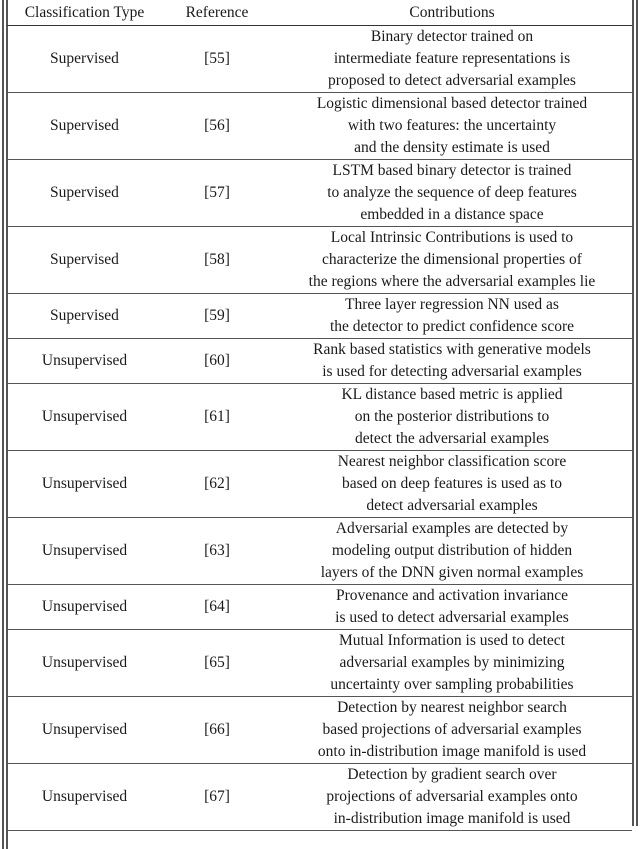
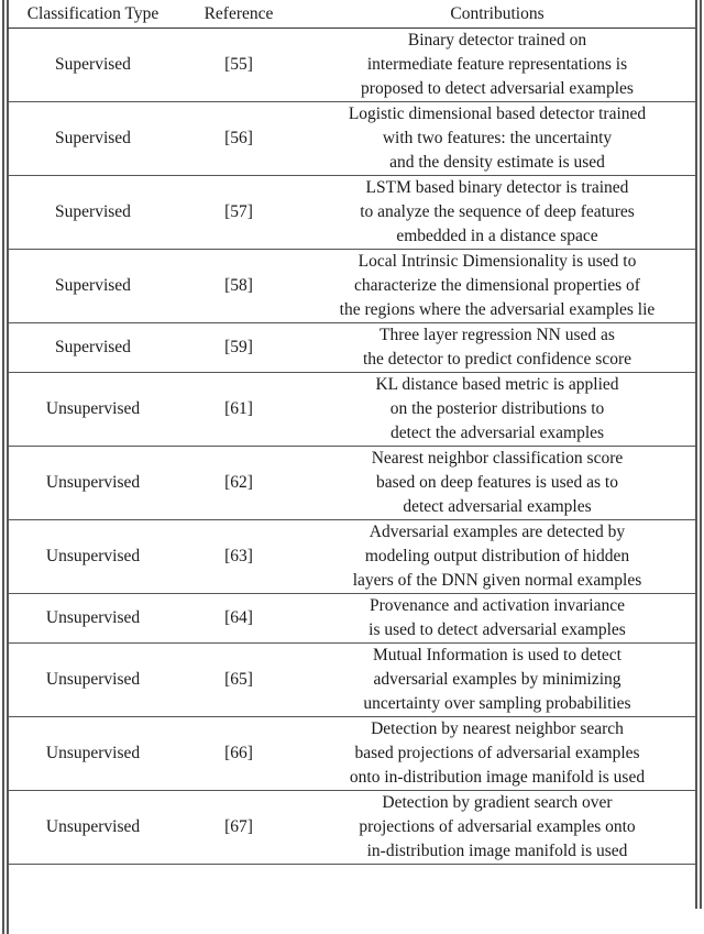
  Classification Type	Reference	Contributions
  Supervised	[55]	Binary detector trained on intermediate feature representations is proposed to detect adversarial examples
  Supervised	[56]	Logistic dimensional based detector trained with two features: the uncertainty and the density estimate is used
  Supervised	[57]	LSTM based binary detector is trained to analyze the sequence of deep features embedded in a distance space
- Supervised	[58]	Local Intrinsic Contributions is used to characterize the dimensional properties of the regions where the adversarial examples lie
+ Supervised	[58]	Local Intrinsic Dimensionality is used to characterize the dimensional properties of the regions where the adversarial examples lie
  Supervised	[59]	Three layer regression NN used as the detector to predict confidence score
- Unsupervised	[60]	Rank based statistics with generative models is used for detecting adversarial examples
  Unsupervised	[61]	KL distance based metric is applied on the posterior distributions to detect the adversarial examples
  Unsupervised	[62]	Nearest neighbor classification score based on deep features is used as to detect adversarial examples
  Unsupervised	[63]	Adversarial examples are detected by modeling output distribution of hidden layers of the DNN given normal examples
  Unsupervised	[64]	Provenance and activation invariance is used to detect adversarial examples
  Unsupervised	[65]	Mutual Information is used to detect adversarial examples by minimizing uncertainty over sampling probabilities
  Unsupervised	[66]	Detection by nearest neighbor search based projections of adversarial examples onto in-distribution image manifold is used
  Unsupervised	[67]	Detection by gradient search over projections of adversarial examples onto in-distribution image manifold is used
